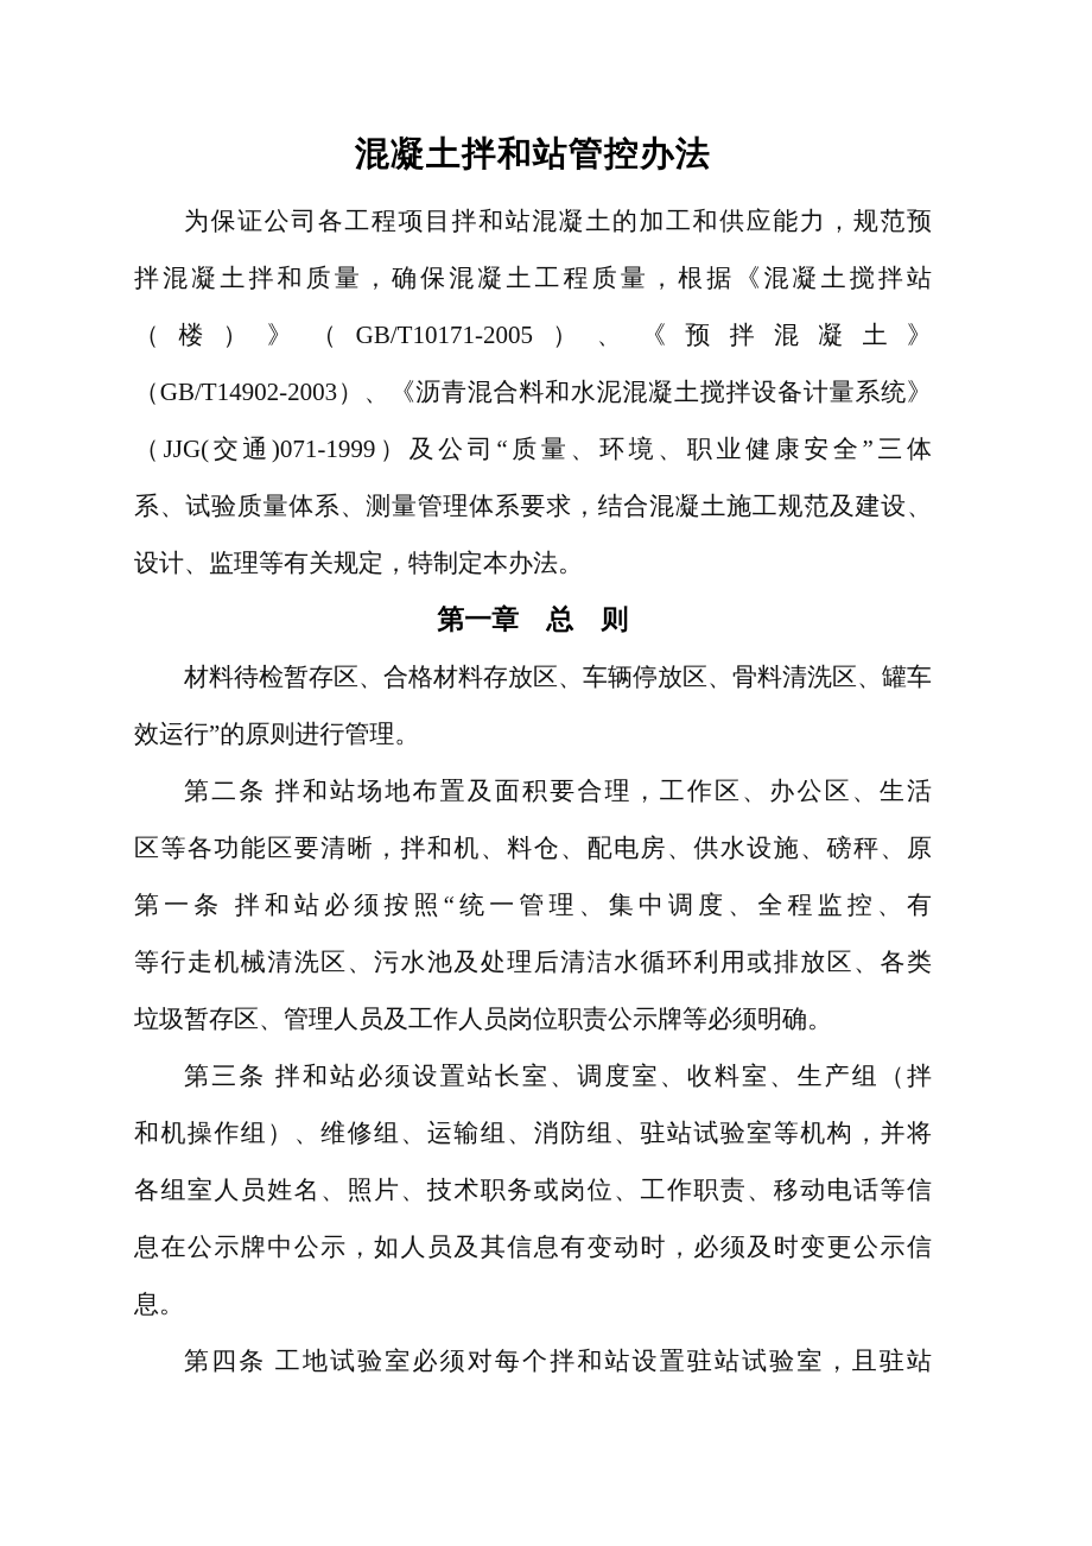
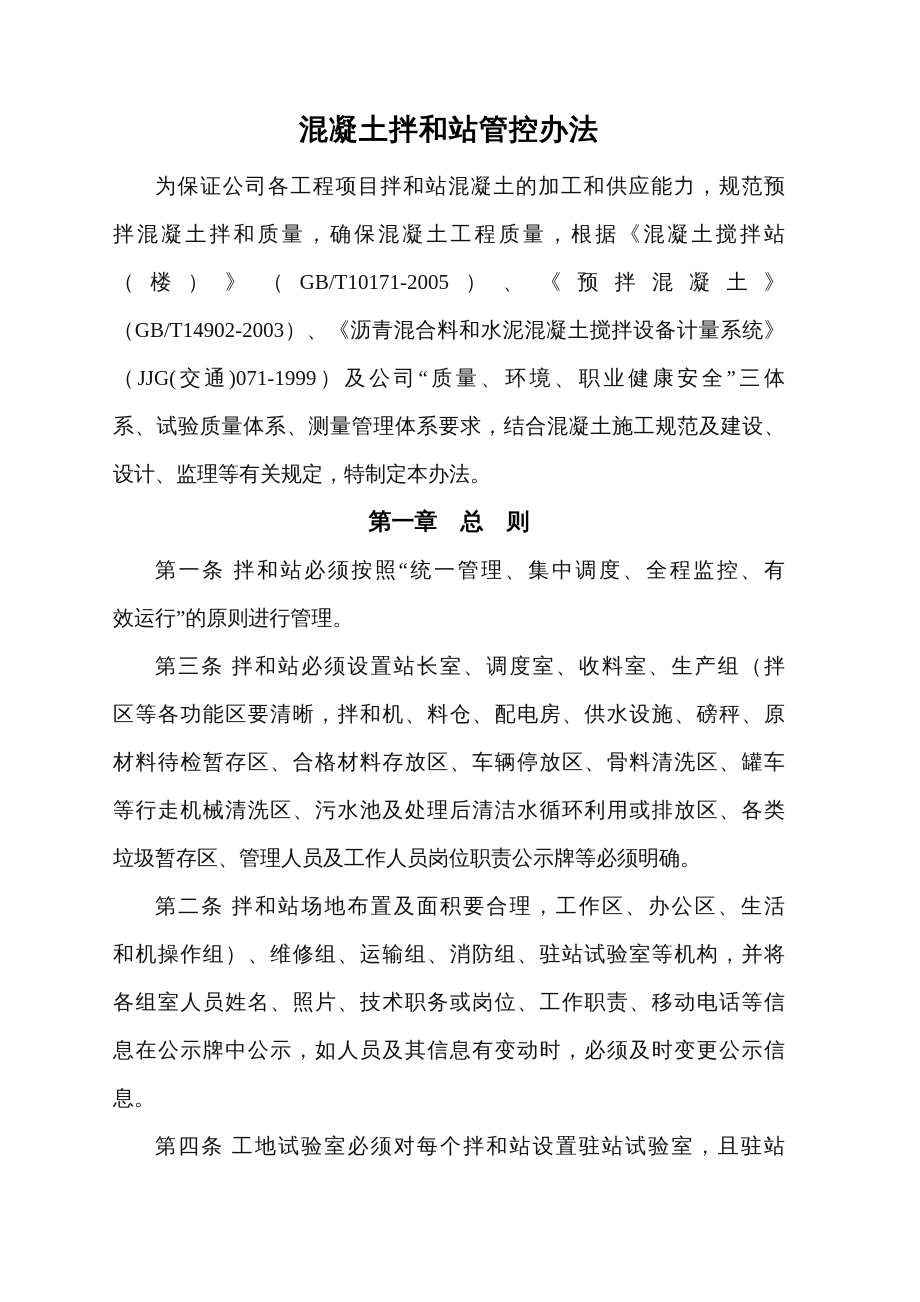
  混凝土拌和站管控办法
  为保证公司各工程项目拌和站混凝土的加工和供应能力，规范预
  拌混凝土拌和质量，确保混凝土工程质量，根据《混凝土搅拌站
  （楼）》（GB/T10171-2005）、《预拌混凝土》
  （GB/T14902-2003）、《沥青混合料和水泥混凝土搅拌设备计量系统》
  （JJG(交通)071-1999）及公司“质量、环境、职业健康安全”三体
  系、试验质量体系、测量管理体系要求，结合混凝土施工规范及建设、
  设计、监理等有关规定，特制定本办法。
  第一章 总 则
- 材料待检暂存区、合格材料存放区、车辆停放区、骨料清洗区、罐车
+ 第一条 拌和站必须按照“统一管理、集中调度、全程监控、有
  效运行”的原则进行管理。
- 第二条 拌和站场地布置及面积要合理，工作区、办公区、生活
+ 第三条 拌和站必须设置站长室、调度室、收料室、生产组（拌
  区等各功能区要清晰，拌和机、料仓、配电房、供水设施、磅秤、原
- 第一条 拌和站必须按照“统一管理、集中调度、全程监控、有
+ 材料待检暂存区、合格材料存放区、车辆停放区、骨料清洗区、罐车
  等行走机械清洗区、污水池及处理后清洁水循环利用或排放区、各类
  垃圾暂存区、管理人员及工作人员岗位职责公示牌等必须明确。
- 第三条 拌和站必须设置站长室、调度室、收料室、生产组（拌
+ 第二条 拌和站场地布置及面积要合理，工作区、办公区、生活
  和机操作组）、维修组、运输组、消防组、驻站试验室等机构，并将
  各组室人员姓名、照片、技术职务或岗位、工作职责、移动电话等信
  息在公示牌中公示，如人员及其信息有变动时，必须及时变更公示信
  息。
  第四条 工地试验室必须对每个拌和站设置驻站试验室，且驻站
